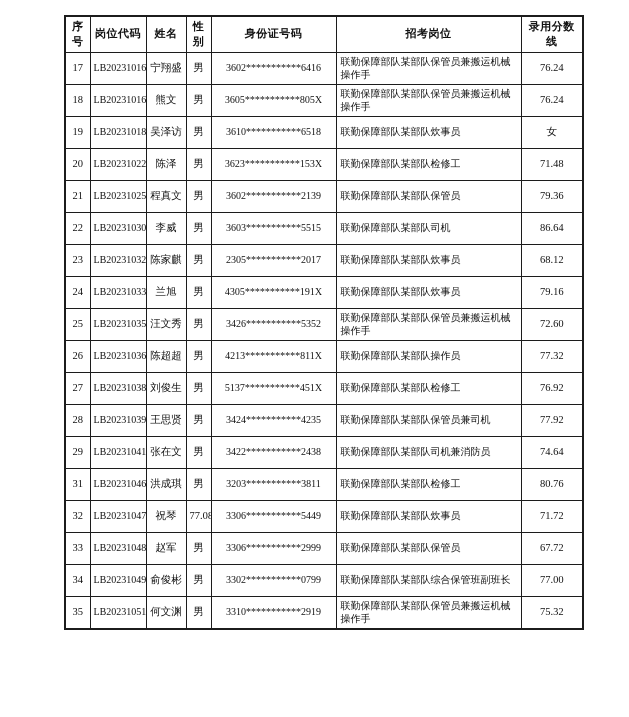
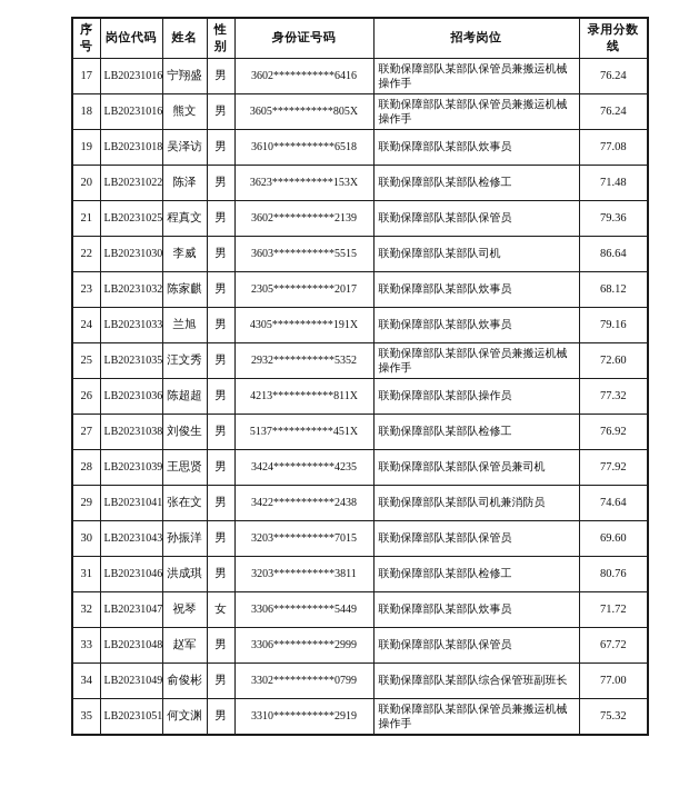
  序号	岗位代码	姓名	性别	身份证号码	招考岗位	录用分数线
  17	LB20231016	宁翔盛	男	3602***********6416	联勤保障部队某部队保管员兼搬运机械操作手	76.24
  18	LB20231016	熊文	男	3605***********805X	联勤保障部队某部队保管员兼搬运机械操作手	76.24
- 19	LB20231018	吴泽访	男	3610***********6518	联勤保障部队某部队炊事员	女
+ 19	LB20231018	吴泽访	男	3610***********6518	联勤保障部队某部队炊事员	77.08
  20	LB20231022	陈泽	男	3623***********153X	联勤保障部队某部队检修工	71.48
  21	LB20231025	程真文	男	3602***********2139	联勤保障部队某部队保管员	79.36
  22	LB20231030	李威	男	3603***********5515	联勤保障部队某部队司机	86.64
  23	LB20231032	陈家麒	男	2305***********2017	联勤保障部队某部队炊事员	68.12
  24	LB20231033	兰旭	男	4305***********191X	联勤保障部队某部队炊事员	79.16
- 25	LB20231035	汪文秀	男	3426***********5352	联勤保障部队某部队保管员兼搬运机械操作手	72.60
+ 25	LB20231035	汪文秀	男	2932***********5352	联勤保障部队某部队保管员兼搬运机械操作手	72.60
  26	LB20231036	陈超超	男	4213***********811X	联勤保障部队某部队操作员	77.32
  27	LB20231038	刘俊生	男	5137***********451X	联勤保障部队某部队检修工	76.92
  28	LB20231039	王思贤	男	3424***********4235	联勤保障部队某部队保管员兼司机	77.92
  29	LB20231041	张在文	男	3422***********2438	联勤保障部队某部队司机兼消防员	74.64
+ 30	LB20231043	孙振洋	男	3203***********7015	联勤保障部队某部队保管员	69.60
  31	LB20231046	洪成琪	男	3203***********3811	联勤保障部队某部队检修工	80.76
- 32	LB20231047	祝琴	77.08	3306***********5449	联勤保障部队某部队炊事员	71.72
+ 32	LB20231047	祝琴	女	3306***********5449	联勤保障部队某部队炊事员	71.72
  33	LB20231048	赵军	男	3306***********2999	联勤保障部队某部队保管员	67.72
  34	LB20231049	俞俊彬	男	3302***********0799	联勤保障部队某部队综合保管班副班长	77.00
  35	LB20231051	何文渊	男	3310***********2919	联勤保障部队某部队保管员兼搬运机械操作手	75.32
